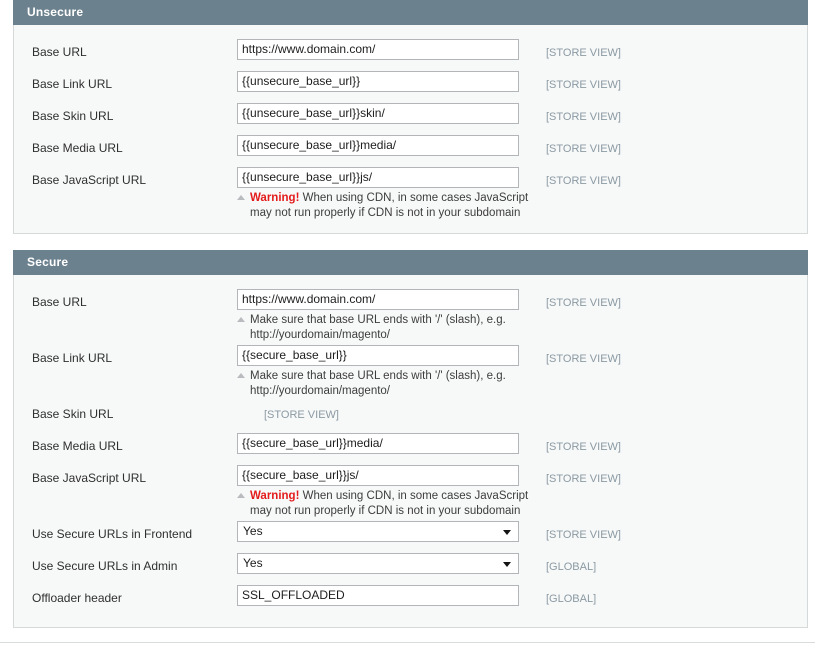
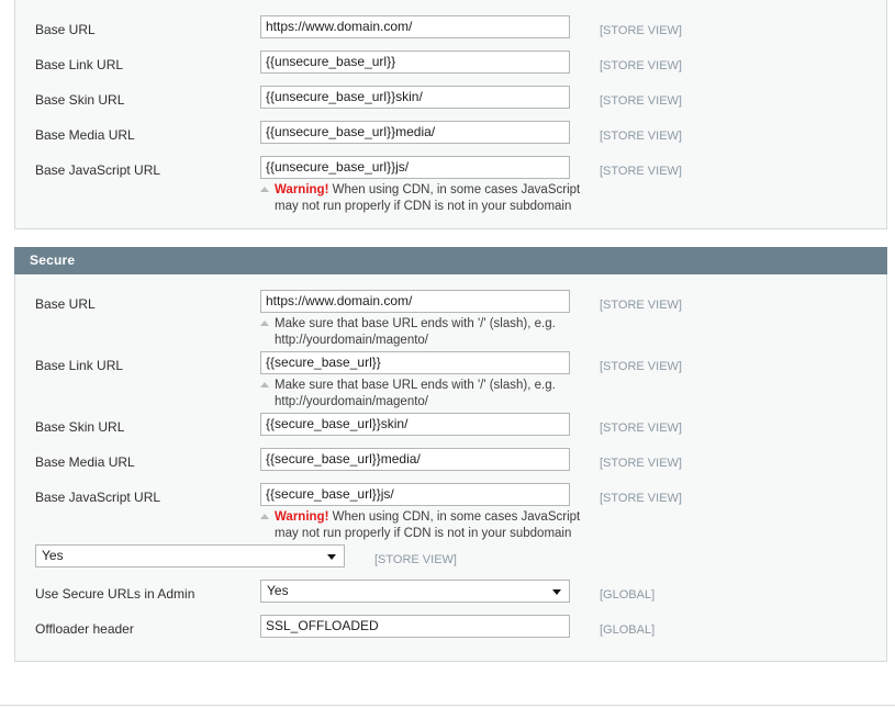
- Unsecure
  Base URL
  https://www.domain.com/
  [STORE VIEW]
  Base Link URL
  {{unsecure_base_url}}
  [STORE VIEW]
  Base Skin URL
  {{unsecure_base_url}}skin/
  [STORE VIEW]
  Base Media URL
  {{unsecure_base_url}}media/
  [STORE VIEW]
  Base JavaScript URL
  {{unsecure_base_url}}js/
  Warning! When using CDN, in some cases JavaScript
  may not run properly if CDN is not in your subdomain
  [STORE VIEW]
  Secure
  Base URL
  https://www.domain.com/
  Make sure that base URL ends with '/' (slash), e.g.
  http://yourdomain/magento/
  [STORE VIEW]
  Base Link URL
  {{secure_base_url}}
  Make sure that base URL ends with '/' (slash), e.g.
  http://yourdomain/magento/
  [STORE VIEW]
  Base Skin URL
+ {{secure_base_url}}skin/
  [STORE VIEW]
  Base Media URL
  {{secure_base_url}}media/
  [STORE VIEW]
  Base JavaScript URL
  {{secure_base_url}}js/
  Warning! When using CDN, in some cases JavaScript
  may not run properly if CDN is not in your subdomain
  [STORE VIEW]
- Use Secure URLs in Frontend
  Yes
  [STORE VIEW]
  Use Secure URLs in Admin
  Yes
  [GLOBAL]
  Offloader header
  SSL_OFFLOADED
  [GLOBAL]
